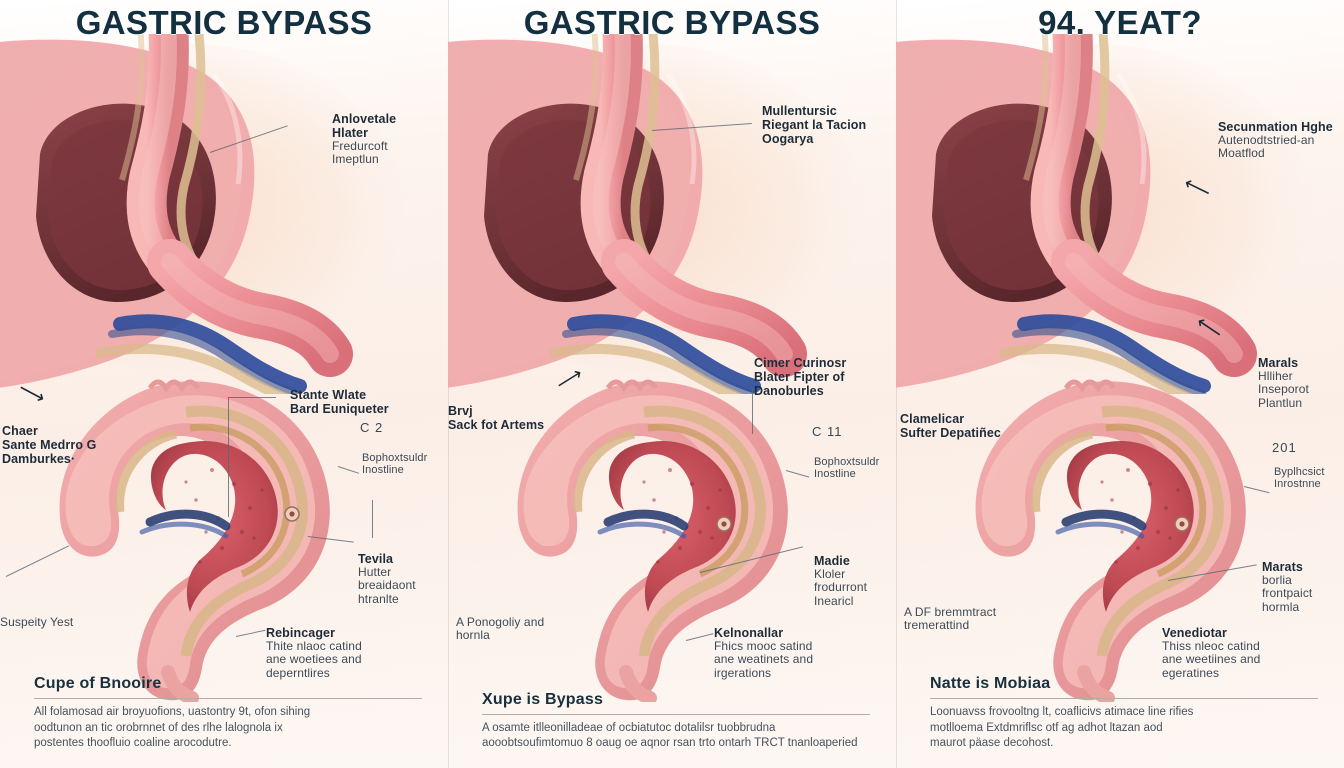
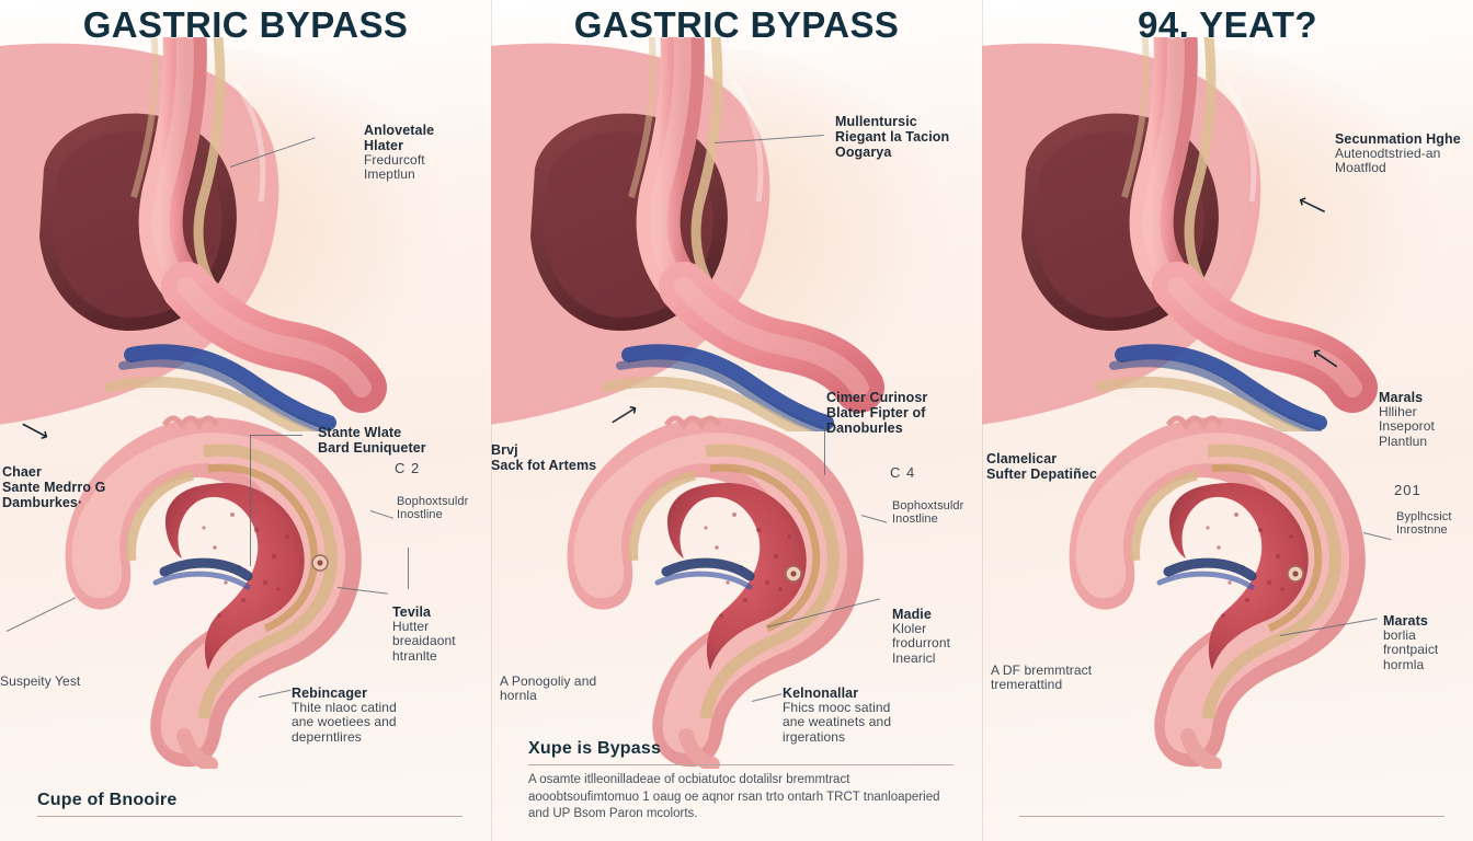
  GASTRIC BYPASS
  Anlovetale
  Hlater
  Fredurcoft
  Imeptlun
  Chaer
  Sante Medrro G
  Damburkes·
  Suspeity Yest
  Stante Wlate
  Bard Euniqueter
  C 2
  Bophoxtsuldr
  Inostline
  Tevila
  Hutter
  breaidaont
  htranlte
  Rebincager
  Thite nlaoc catind
  ane woetiees and
  deperntlires
  Cupe of Bnooire
- All folamosad air broyuofions, uastontry 9t, ofon sihing
- oodtunon an tic orobrnnet of des rlhe lalognola ix
- postentes thoofluio coaline arocodutre.
  GASTRIC BYPASS
  Mullentursic
  Riegant la Tacion
  Oogarya
  Brvj
  Sack fot Artems
  Cimer Curinosr
  Blater Fipter of
  Danoburles
- C 11
+ C 4
  Bophoxtsuldr
  Inostline
  Madie
  Kloler
  frodurront
  Inearicl
  A Ponogoliy and
  hornla
  Kelnonallar
  Fhics mooc satind
  ane weatinets and
  irgerations
  Xupe is Bypass
- A osamte itlleonilladeae of ocbiatutoc dotalilsr tuobbrudna
+ A osamte itlleonilladeae of ocbiatutoc dotalilsr bremmtract
- aooobtsoufimtomuo 8 oaug oe aqnor rsan trto ontarh TRCT tnanloaperied
+ aooobtsoufimtomuo 1 oaug oe aqnor rsan trto ontarh TRCT tnanloaperied
+ and UP Bsom Paron mcolorts.
  94. YEAT?
  Secunmation Hghe
  Autenodtstried-an
  Moatflod
  Marals
  Hlliher
  Inseporot
  Plantlun
  Clamelicar
  Sufter Depatiñec
  201
  Byplhcsict
  Inrostnne
  Marats
  borlia
  frontpaict
  hormla
  A DF bremmtract
  tremerattind
- Venediotar
- Thiss nleoc catind
- ane weetiines and
- egeratines
- Natte is Mobiaa
- Loonuavss frovooltng lt, coaflicivs atimace line rifies
- motlloema Extdmriflsc otf ag adhot ltazan aod
- maurot päase decohost.
